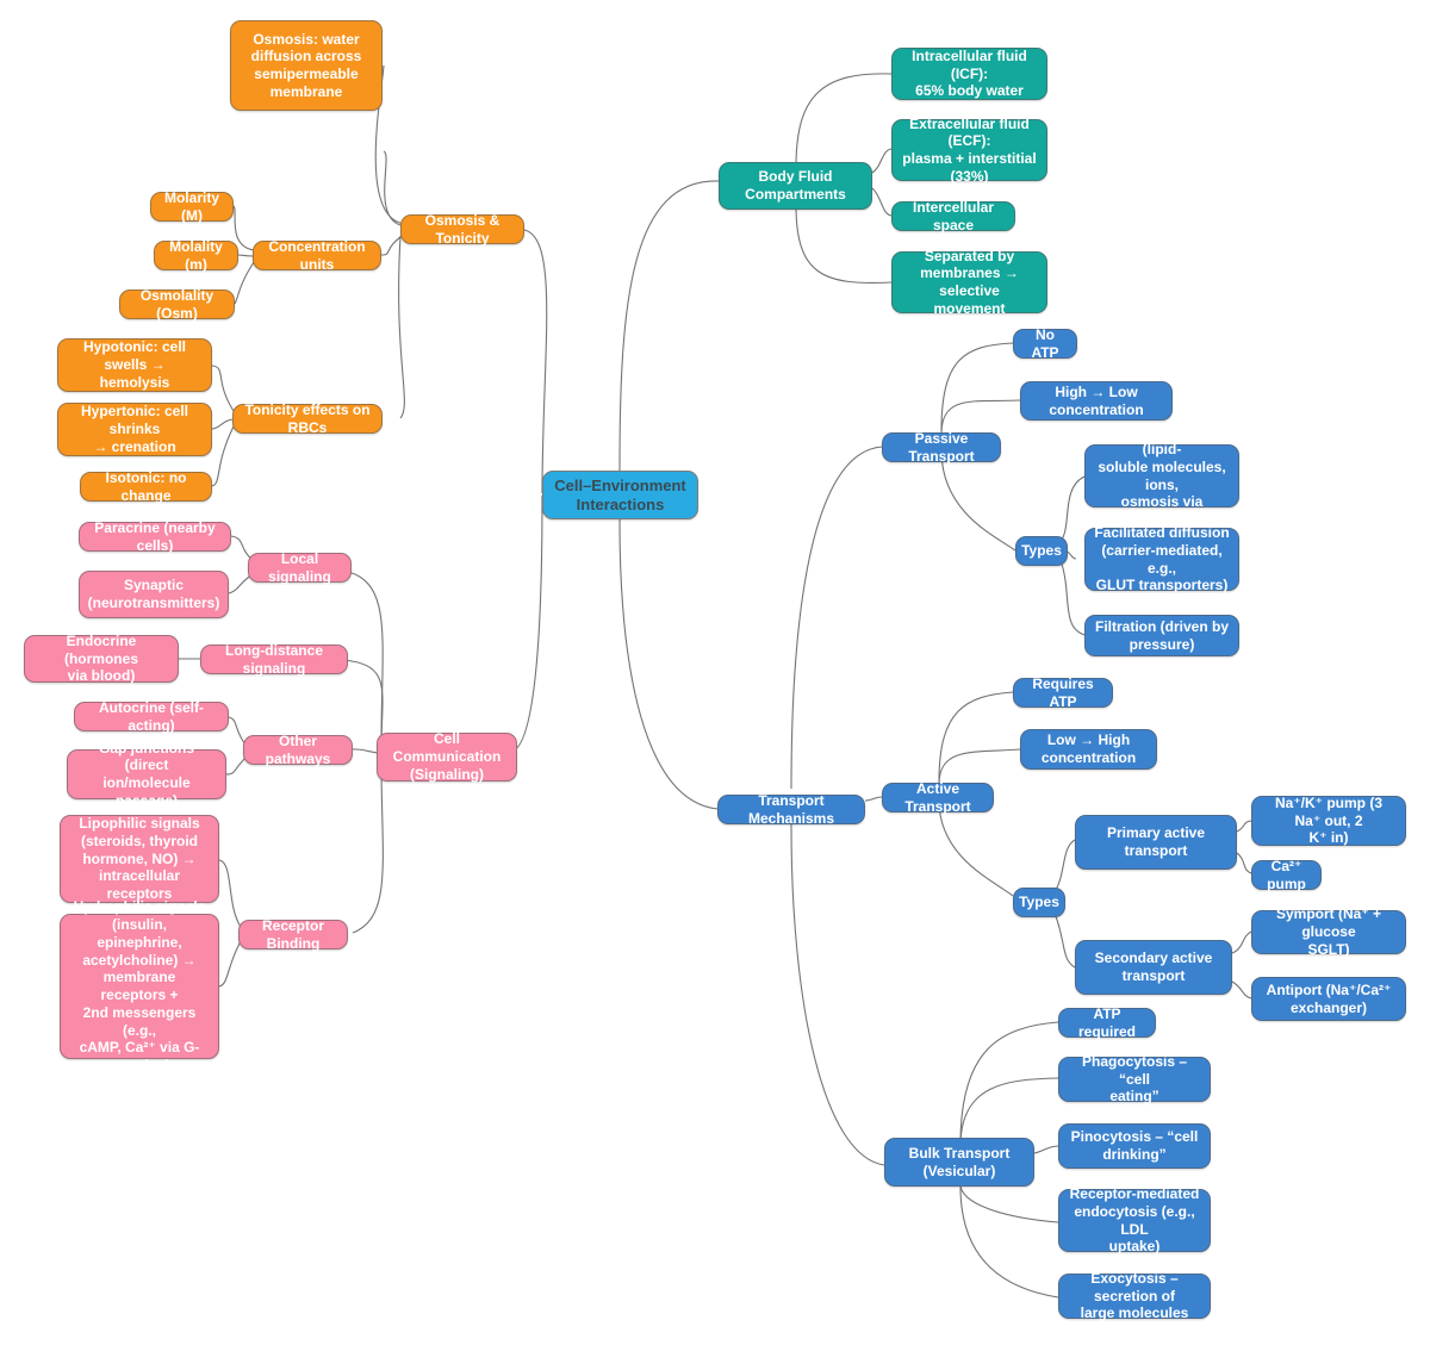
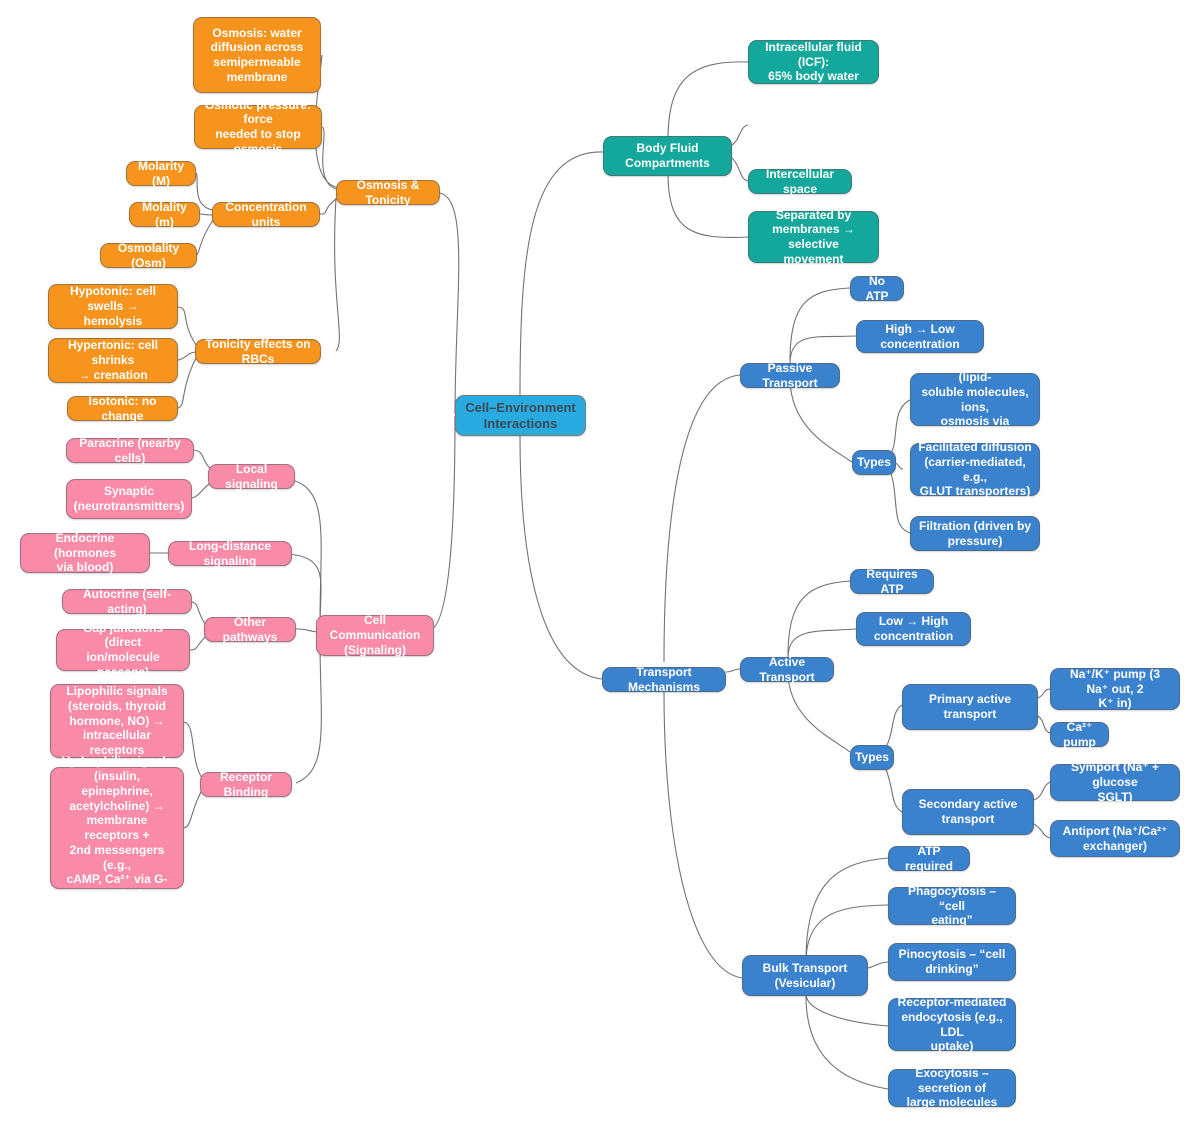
  Cell–Environment
  Interactions
  Osmosis & Tonicity
  Osmosis: water
  diffusion across
  semipermeable
  membrane
+ Osmotic pressure: force
+ needed to stop osmosis
  Concentration units
  Molarity (M)
  Molality (m)
  Osmolality (Osm)
  Tonicity effects on RBCs
  Hypotonic: cell swells →
  hemolysis
  Hypertonic: cell shrinks
  → crenation
  Isotonic: no change
  Body Fluid
  Compartments
  Intracellular fluid (ICF):
  65% body water
- Extracellular fluid (ECF):
- plasma + interstitial
- (33%)
  Intercellular space
  Separated by
  membranes → selective
  movement
  Transport Mechanisms
  Passive Transport
  No ATP
  High → Low
  concentration
  Types
  soluble molecules, ions,
  osmosis via aquaporins)
  Facilitated diffusion
  (carrier-mediated, e.g.,
  GLUT transporters)
  Filtration (driven by
  pressure)
  Active Transport
  Requires ATP
  Low → High
  concentration
  Types
  Primary active
  transport
  Na⁺/K⁺ pump (3 Na⁺ out, 2
  K⁺ in)
  Ca²⁺ pump
  Secondary active
  transport
  Symport (Na⁺ + glucose
  SGLT)
  Antiport (Na⁺/Ca²⁺
  exchanger)
  Bulk Transport
  (Vesicular)
  ATP required
  Phagocytosis – “cell
  eating”
  Pinocytosis – “cell
  drinking”
  Receptor-mediated
  endocytosis (e.g., LDL
  uptake)
  Exocytosis – secretion of
  large molecules
  Cell Communication
  (Signaling)
  Local signaling
  Paracrine (nearby cells)
  Synaptic
  (neurotransmitters)
  Long-distance signaling
  Endocrine (hormones
  via blood)
  Other pathways
  Autocrine (self-acting)
  Gap junctions (direct
  ion/molecule passage)
  Receptor Binding
  Lipophilic signals
  (steroids, thyroid
  hormone, NO) →
  intracellular receptors
  Hydrophilic signals
  (insulin, epinephrine,
  acetylcholine) →
  membrane receptors +
  2nd messengers (e.g.,
  cAMP, Ca²⁺ via G-
  proteins)
